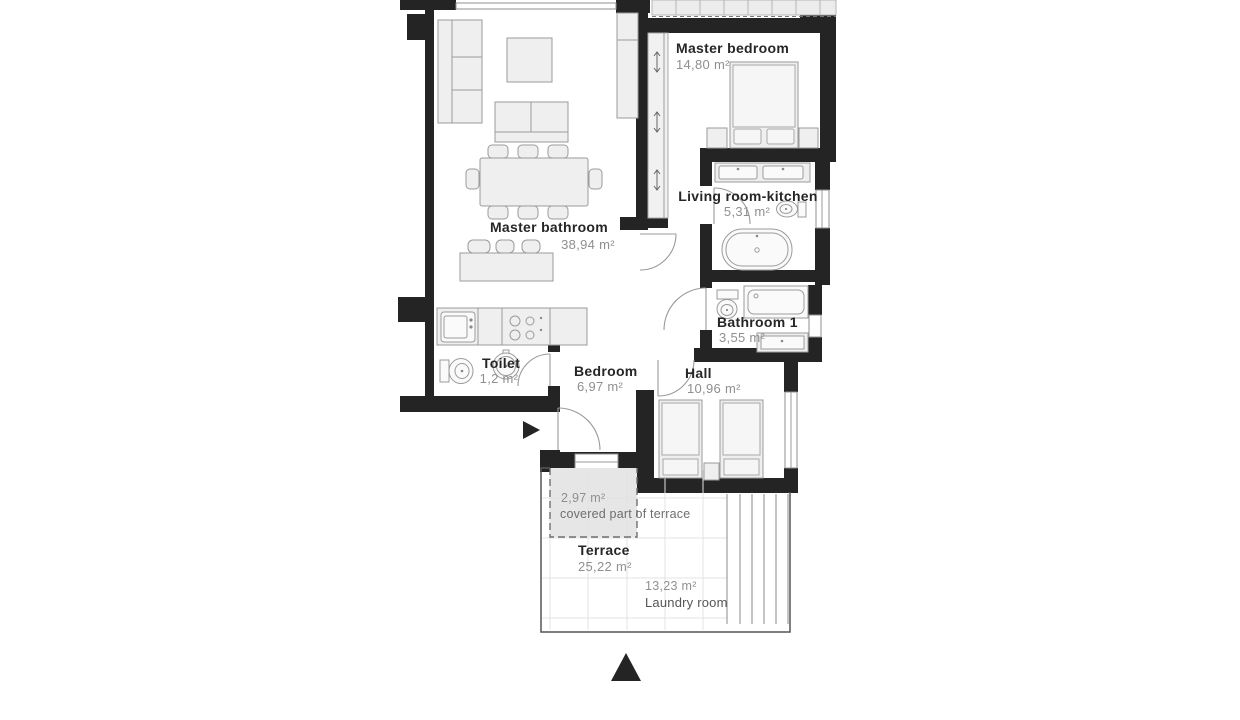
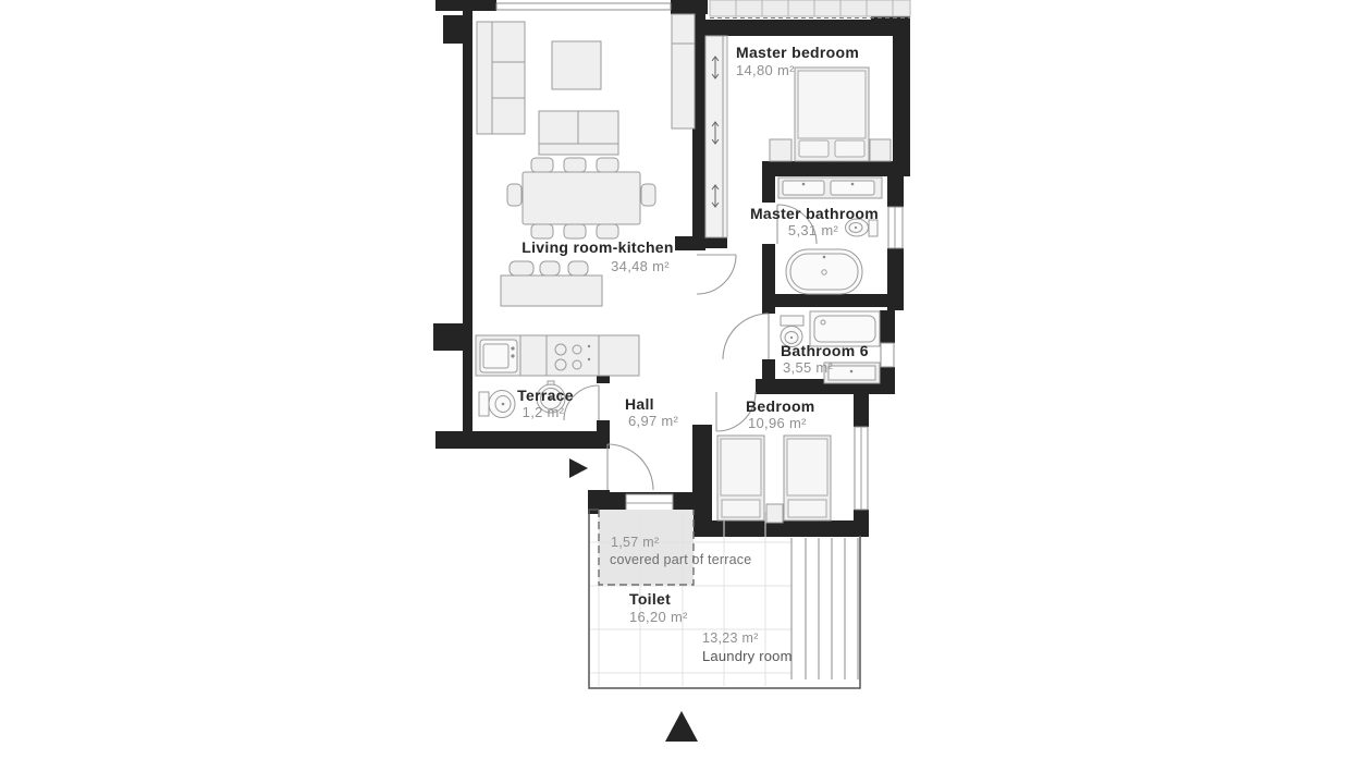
- Master bathroom
+ Living room-kitchen
- 38,94 m²
+ 34,48 m²
  Master bedroom
  14,80 m²
- Living room-kitchen
+ Master bathroom
  5,31 m²
- Bathroom 1
+ Bathroom 6
  3,55 m²
- Hall
+ Bedroom
  10,96 m²
- Bedroom
+ Hall
  6,97 m²
- Toilet
+ Terrace
  1,2 m²
- Terrace
+ Toilet
- 25,22 m²
+ 16,20 m²
- 2,97 m²
+ 1,57 m²
  covered part of terrace
  13,23 m²
  Laundry room
